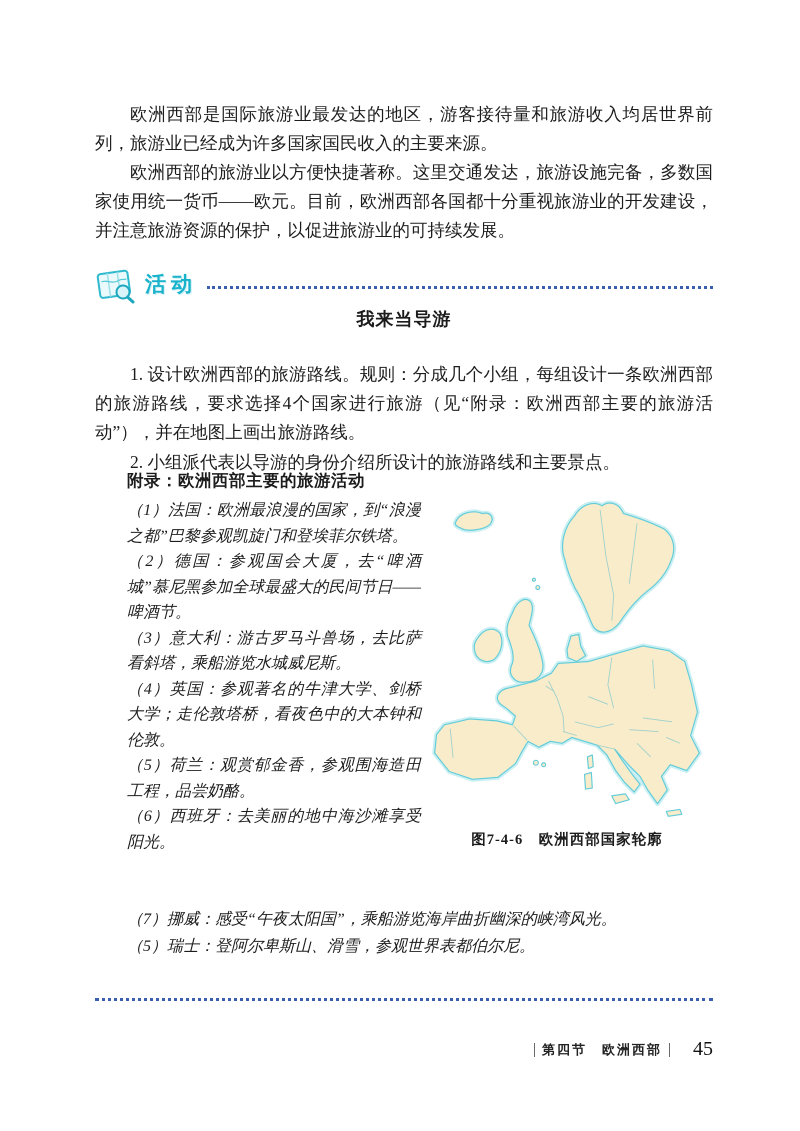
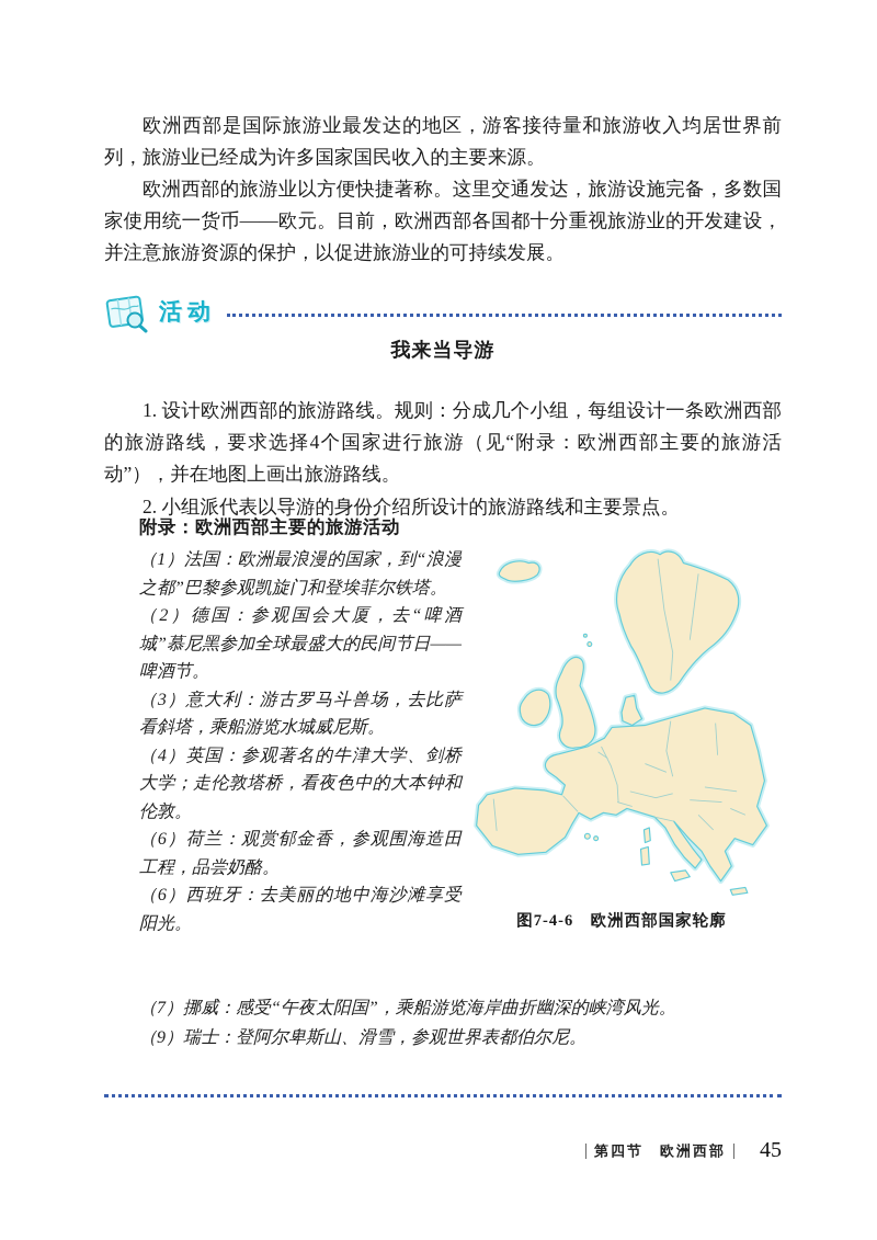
  欧洲西部是国际旅游业最发达的地区，游客接待量和旅游收入均居世界前列，旅游业已经成为许多国家国民收入的主要来源。
  欧洲西部的旅游业以方便快捷著称。这里交通发达，旅游设施完备，多数国家使用统一货币——欧元。目前，欧洲西部各国都十分重视旅游业的开发建设，并注意旅游资源的保护，以促进旅游业的可持续发展。
  活动
  我来当导游
  1. 设计欧洲西部的旅游路线。规则：分成几个小组，每组设计一条欧洲西部的旅游路线，要求选择4个国家进行旅游（见“附录：欧洲西部主要的旅游活动”），并在地图上画出旅游路线。
  2. 小组派代表以导游的身份介绍所设计的旅游路线和主要景点。
  附录：欧洲西部主要的旅游活动
  （1）法国：欧洲最浪漫的国家，到“浪漫之都”巴黎参观凯旋门和登埃菲尔铁塔。
  （2）德国：参观国会大厦，去“啤酒城”慕尼黑参加全球最盛大的民间节日——啤酒节。
  （3）意大利：游古罗马斗兽场，去比萨看斜塔，乘船游览水城威尼斯。
  （4）英国：参观著名的牛津大学、剑桥大学；走伦敦塔桥，看夜色中的大本钟和伦敦。
- （5）荷兰：观赏郁金香，参观围海造田工程，品尝奶酪。
+ （6）荷兰：观赏郁金香，参观围海造田工程，品尝奶酪。
  （6）西班牙：去美丽的地中海沙滩享受阳光。
  图7-4-6 欧洲西部国家轮廓
  （7）挪威：感受“午夜太阳国”，乘船游览海岸曲折幽深的峡湾风光。
- （5）瑞士：登阿尔卑斯山、滑雪，参观世界表都伯尔尼。
+ （9）瑞士：登阿尔卑斯山、滑雪，参观世界表都伯尔尼。
  第四节 欧洲西部
  45
